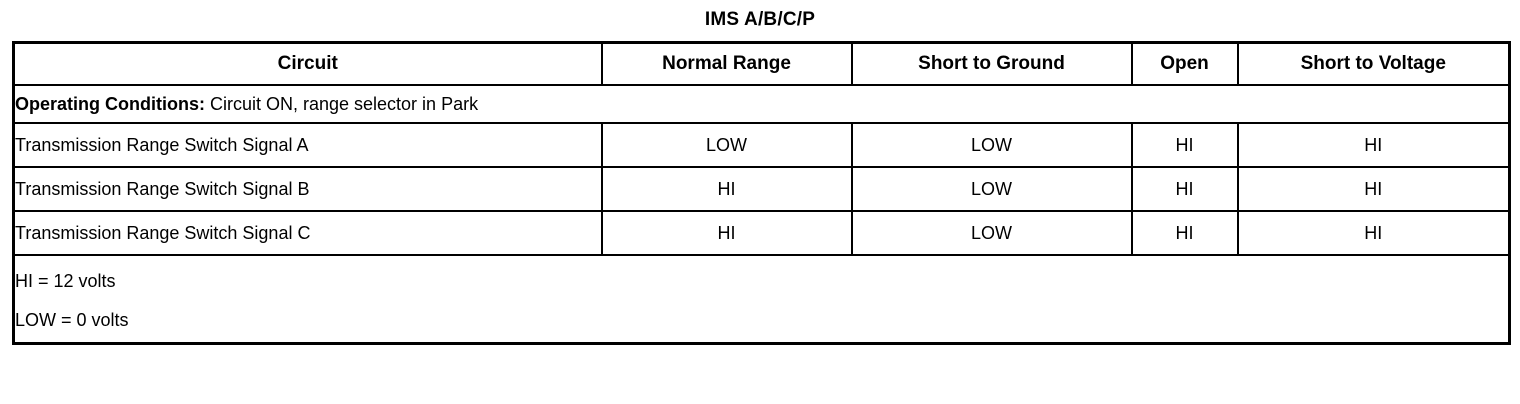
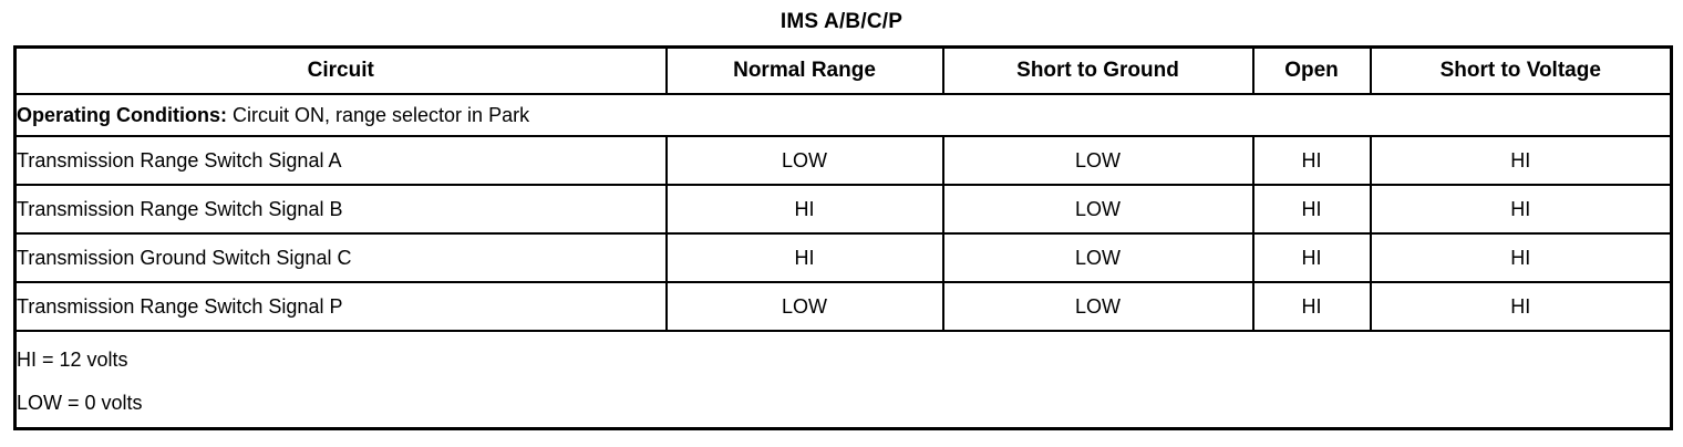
  IMS A/B/C/P
  Circuit	Normal Range	Short to Ground	Open	Short to Voltage
  Operating Conditions: Circuit ON, range selector in Park
  Transmission Range Switch Signal A	LOW	LOW	HI	HI
  Transmission Range Switch Signal B	HI	LOW	HI	HI
- Transmission Range Switch Signal C	HI	LOW	HI	HI
+ Transmission Ground Switch Signal C	HI	LOW	HI	HI
+ Transmission Range Switch Signal P	LOW	LOW	HI	HI
  HI = 12 volts LOW = 0 volts
